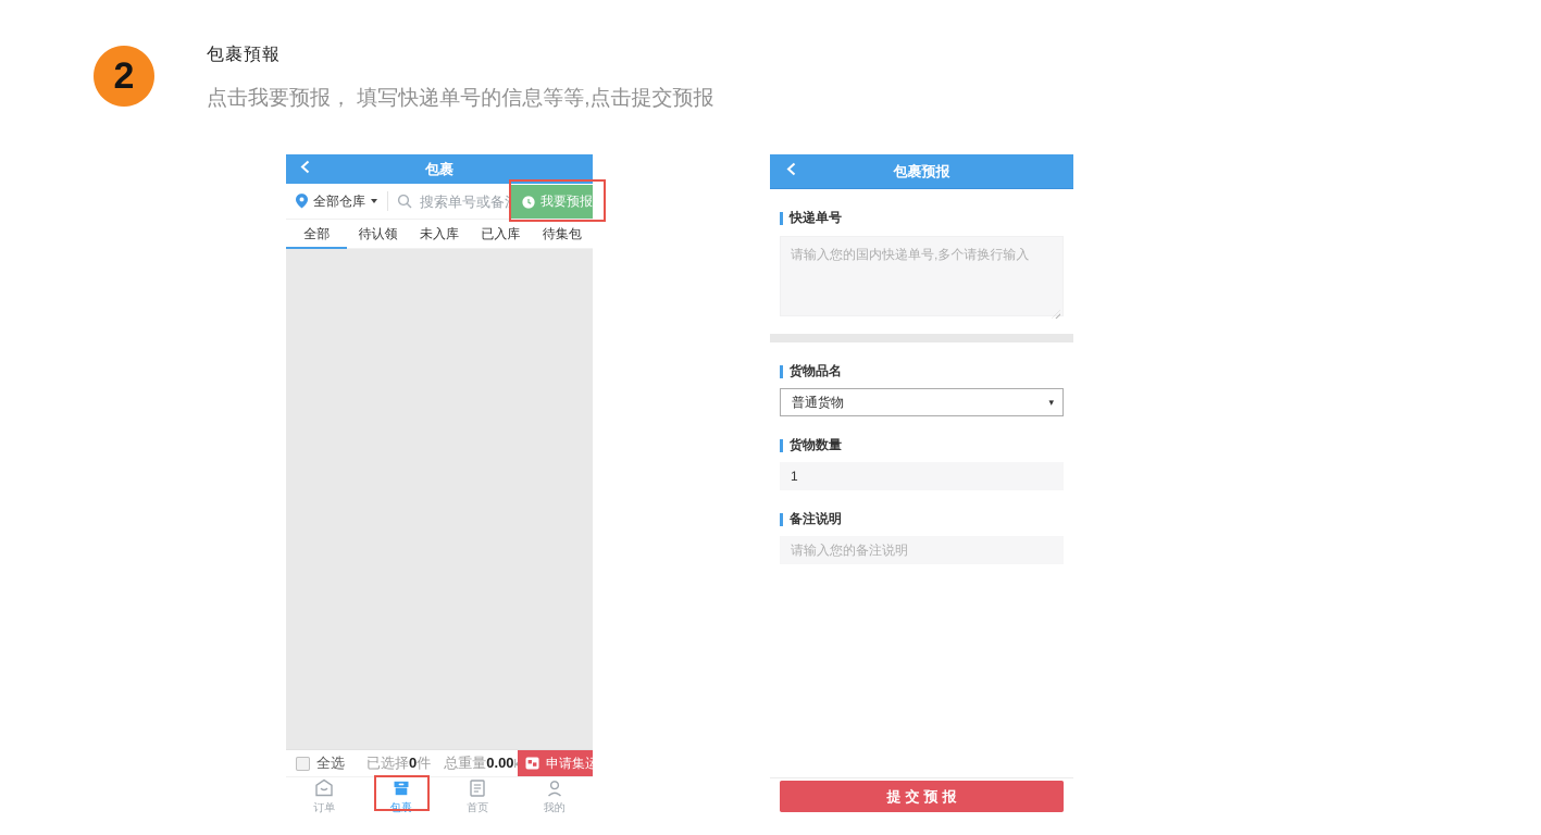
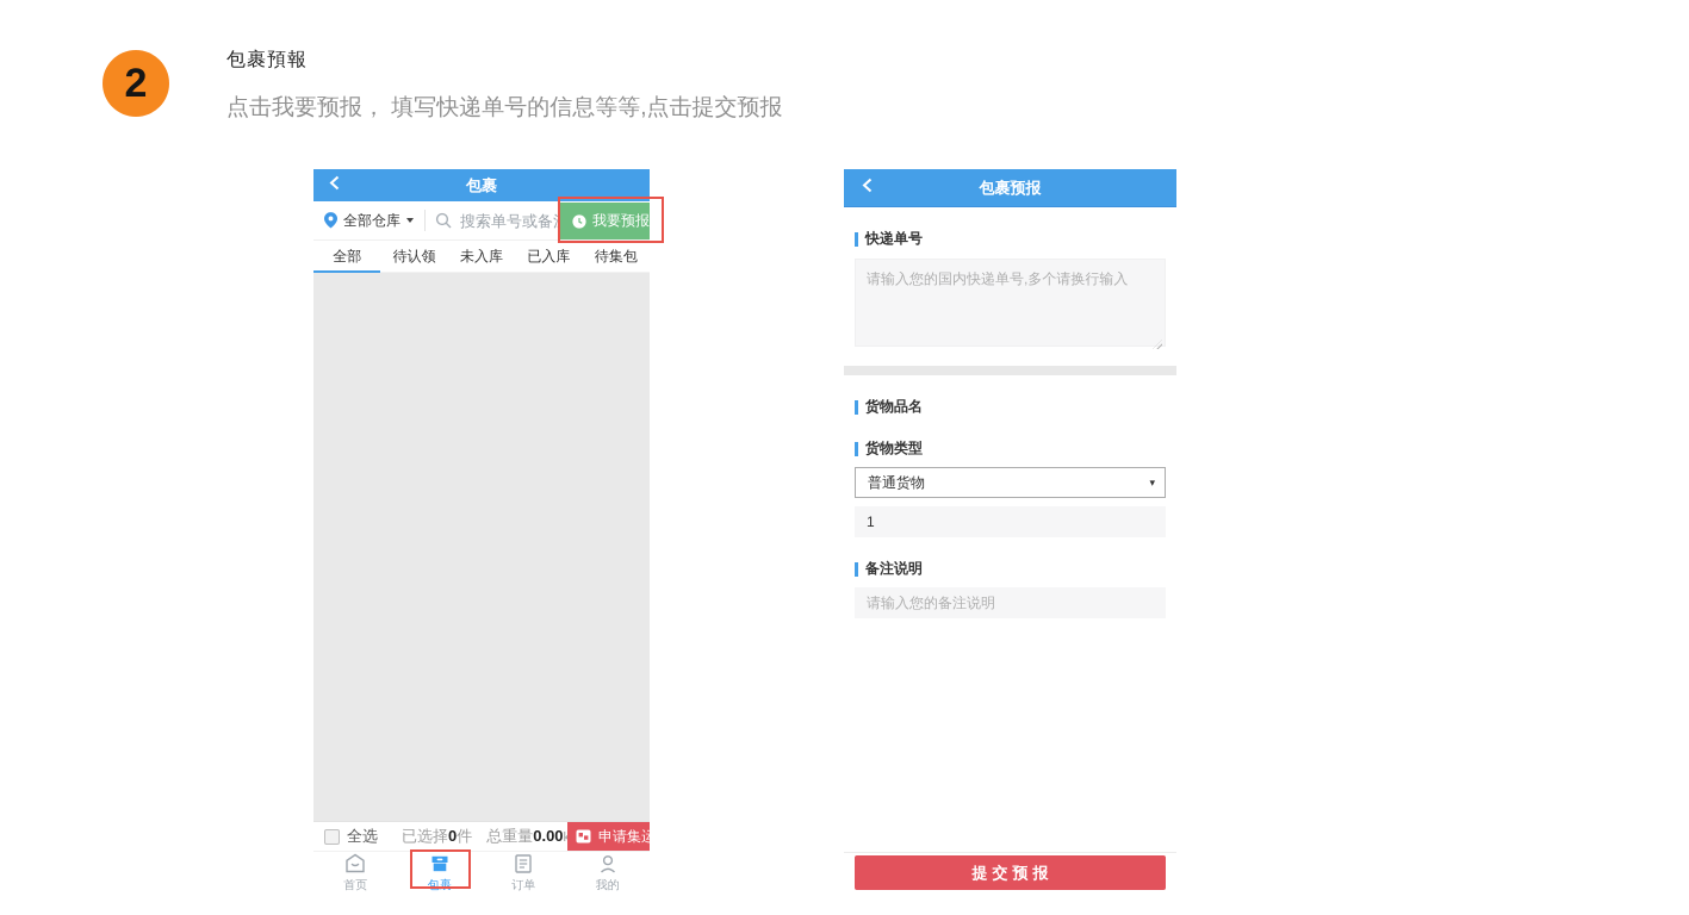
  2
  包裹預報
  点击我要预报， 填写快递单号的信息等等,点击提交预报
  包裹
  全部仓库
  搜索单号或备
  我要预报
  全部
  待认领
  未入库
  已入库
  待集包
  全选
  已选择0件
  总重量0.00
  申请集运
- 订单
+ 首页
  包裹
- 首页
+ 订单
  我的
  包裹预报
  快递单号
  请输入您的国内快递单号,多个请换行输入
  货物品名
+ 货物类型
  普通货物
  ▾
- 货物数量
  1
  备注说明
  请输入您的备注说明
  提交预报
